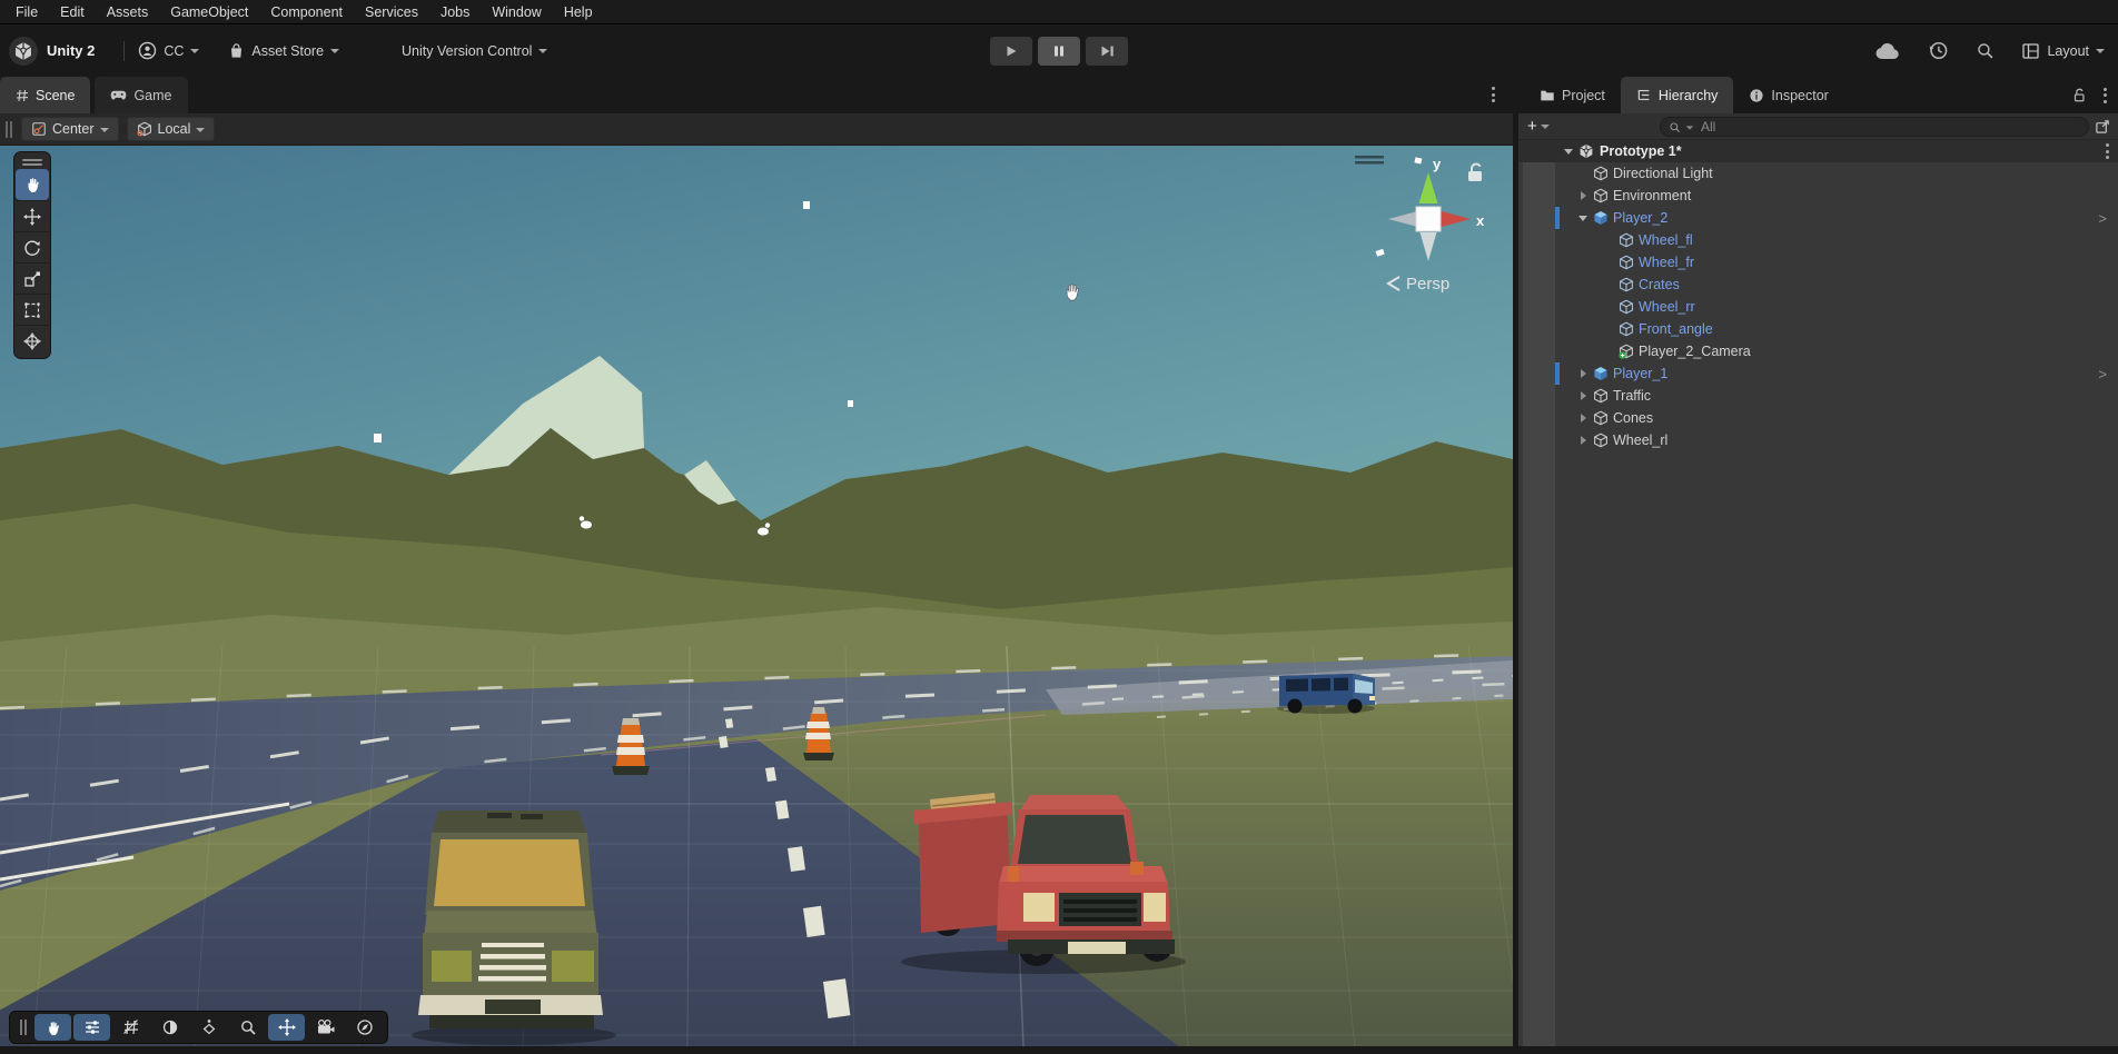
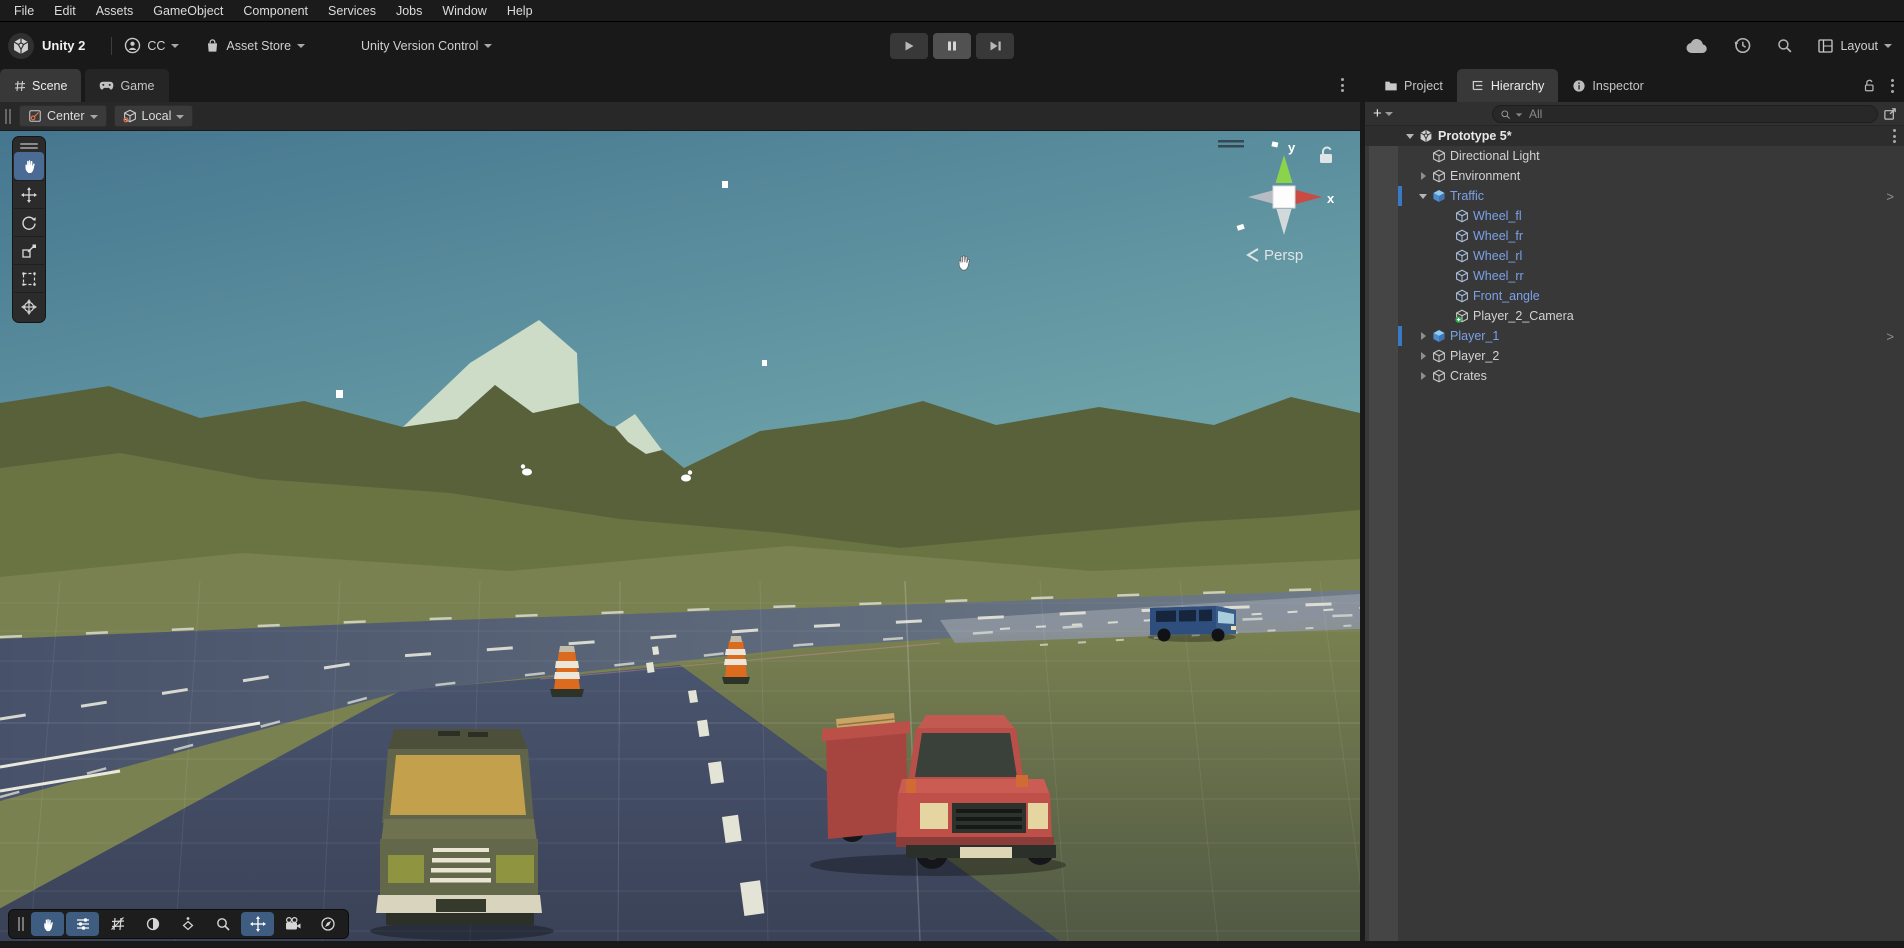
  File
  Edit
  Assets
  GameObject
  Component
  Services
  Jobs
  Window
  Help
  Unity 2
  CC
  Asset Store
  Unity Version Control
  Layout
  Scene
  Game
  Center
  Local
  y
  x
  Persp
  Project
  Hierarchy
  Inspector
  +
  All
- Prototype 1*
+ Prototype 5*
  Directional Light
  Environment
- Player_2
+ Traffic
  >
  Wheel_fl
  Wheel_fr
- Crates
+ Wheel_rl
  Wheel_rr
  Front_angle
  Player_2_Camera
  Player_1
  >
- Traffic
+ Player_2
- Cones
- Wheel_rl
+ Crates
